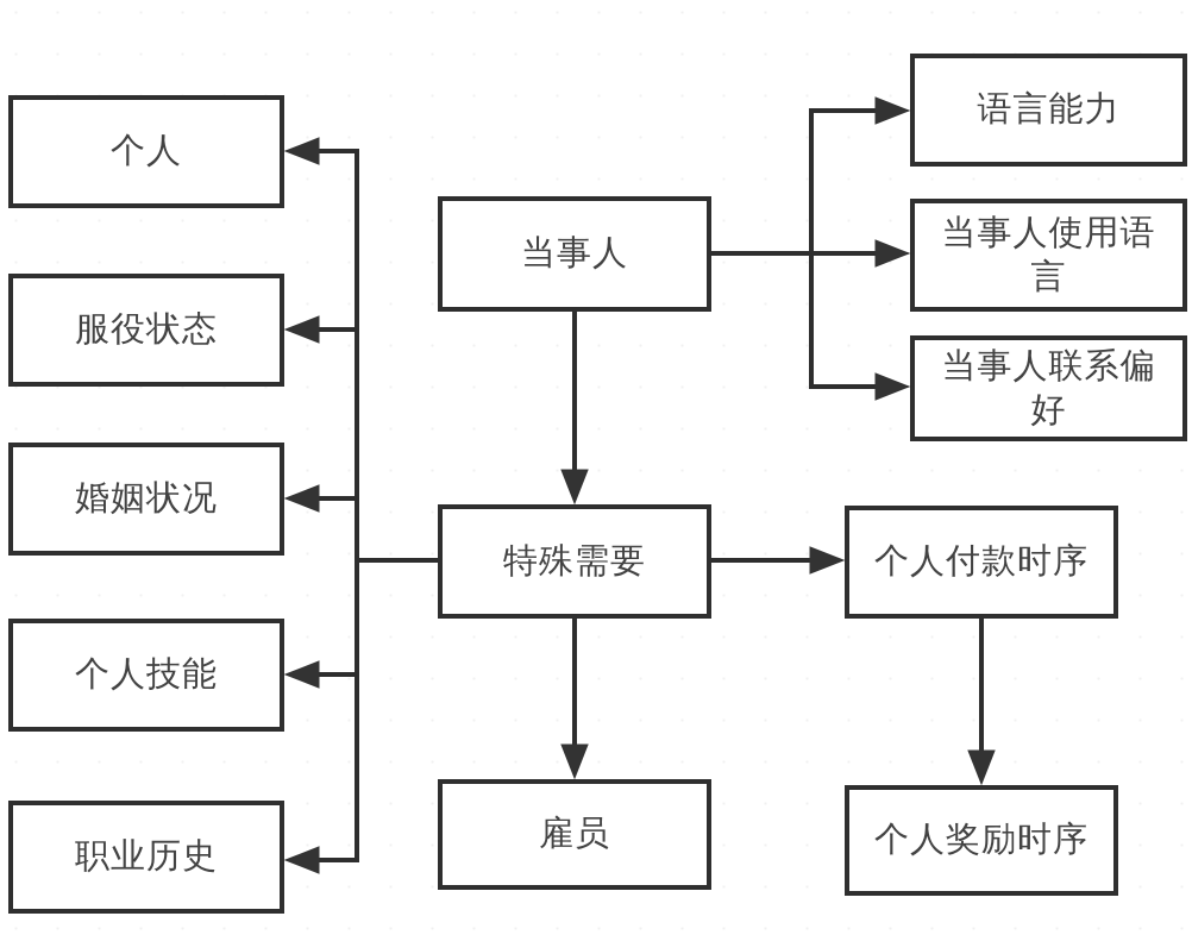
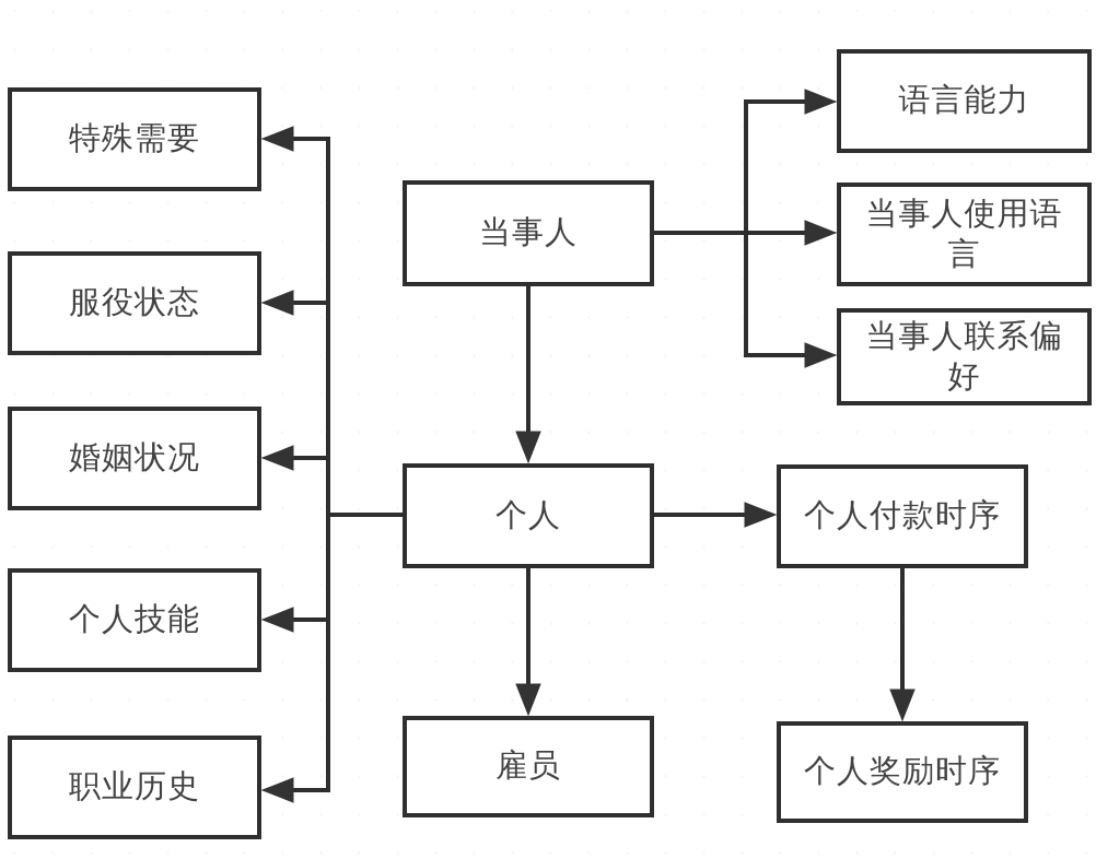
- 个人
+ 特殊需要
  服役状态
  婚姻状况
  个人技能
  职业历史
  当事人
- 特殊需要
+ 个人
  雇员
  语言能力
  当事人使用语
  言
  当事人联系偏
  好
  个人付款时序
  个人奖励时序
